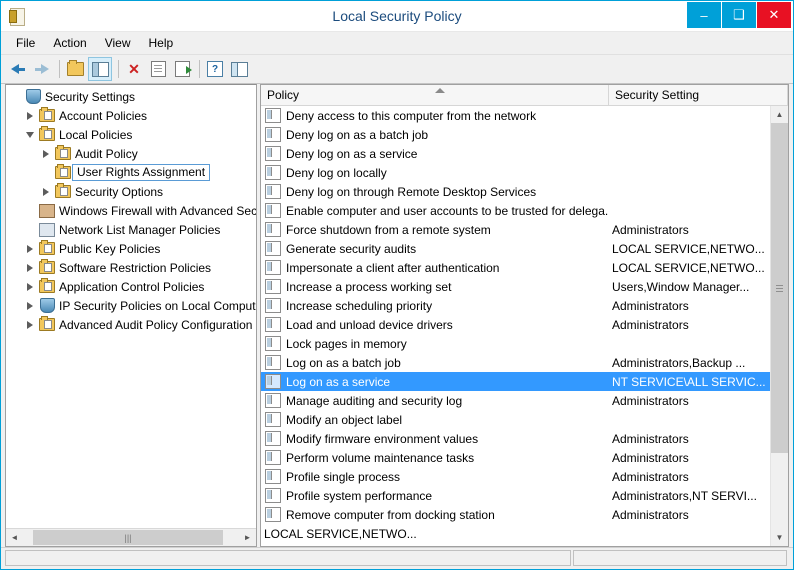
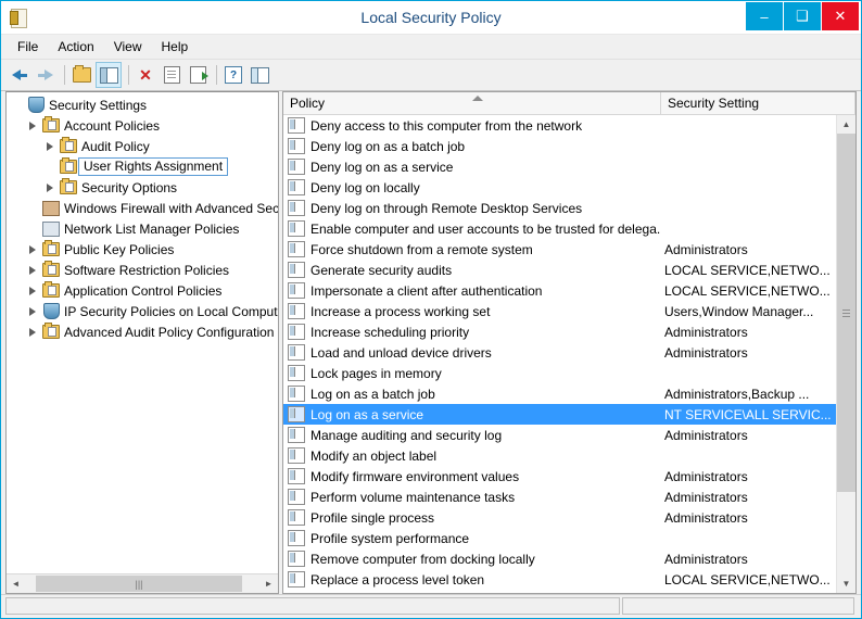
  Local Security Policy
  –
  ❑
  ✕
  File
  Action
  View
  Help
  ✕
  ?
  Security Settings
  Account Policies
- Local Policies
  Audit Policy
  User Rights Assignment
  Security Options
  Windows Firewall with Advanced Sec
  Network List Manager Policies
  Public Key Policies
  Software Restriction Policies
  Application Control Policies
  IP Security Policies on Local Comput
  Advanced Audit Policy Configuration
  ◄
  |||
  ►
  Policy
  Security Setting
  Deny access to this computer from the network
  Deny log on as a batch job
  Deny log on as a service
  Deny log on locally
  Deny log on through Remote Desktop Services
  Enable computer and user accounts to be trusted for delega.
  Force shutdown from a remote system
  Administrators
  Generate security audits
  LOCAL SERVICE,NETWO...
  Impersonate a client after authentication
  LOCAL SERVICE,NETWO...
  Increase a process working set
  Users,Window Manager...
  Increase scheduling priority
  Administrators
  Load and unload device drivers
  Administrators
  Lock pages in memory
  Log on as a batch job
  Administrators,Backup ...
  Log on as a service
  NT SERVICE\ALL SERVIC...
  Manage auditing and security log
  Administrators
  Modify an object label
  Modify firmware environment values
  Administrators
  Perform volume maintenance tasks
  Administrators
  Profile single process
  Administrators
  Profile system performance
- Administrators,NT SERVI...
- Remove computer from docking station
+ Remove computer from docking locally
  Administrators
+ Replace a process level token
  LOCAL SERVICE,NETWO...
  ▲
  ▼
